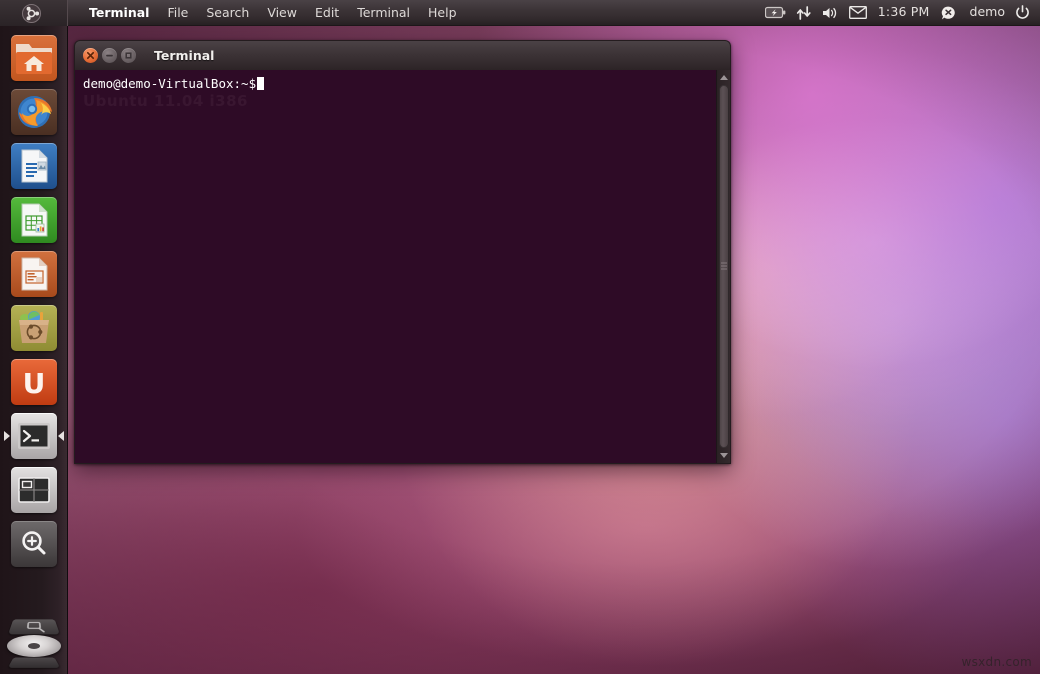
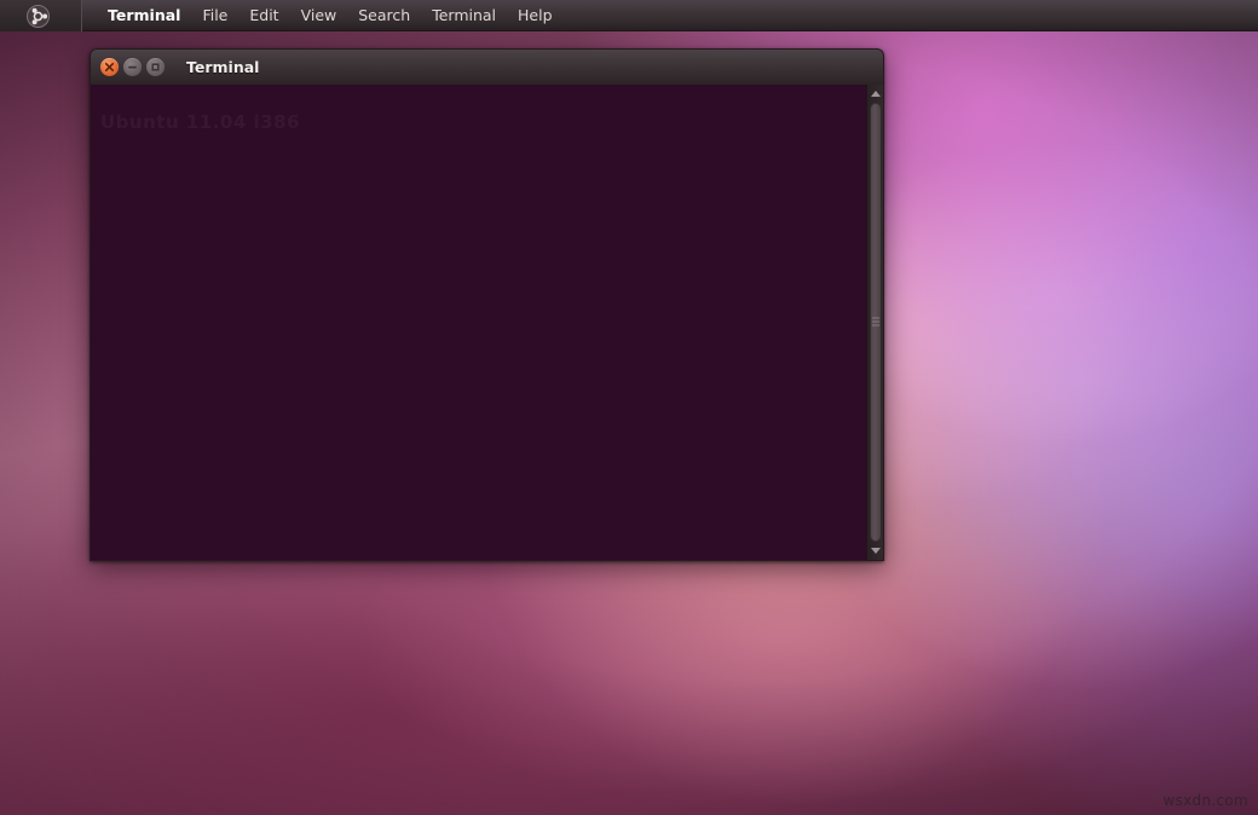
  Terminal
  File
- Search
+ Edit
  View
- Edit
+ Search
  Terminal
  Help
- 1:36 PM
- demo
- U
  Terminal
- demo@demo-VirtualBox:~$
  wsxdn.com
